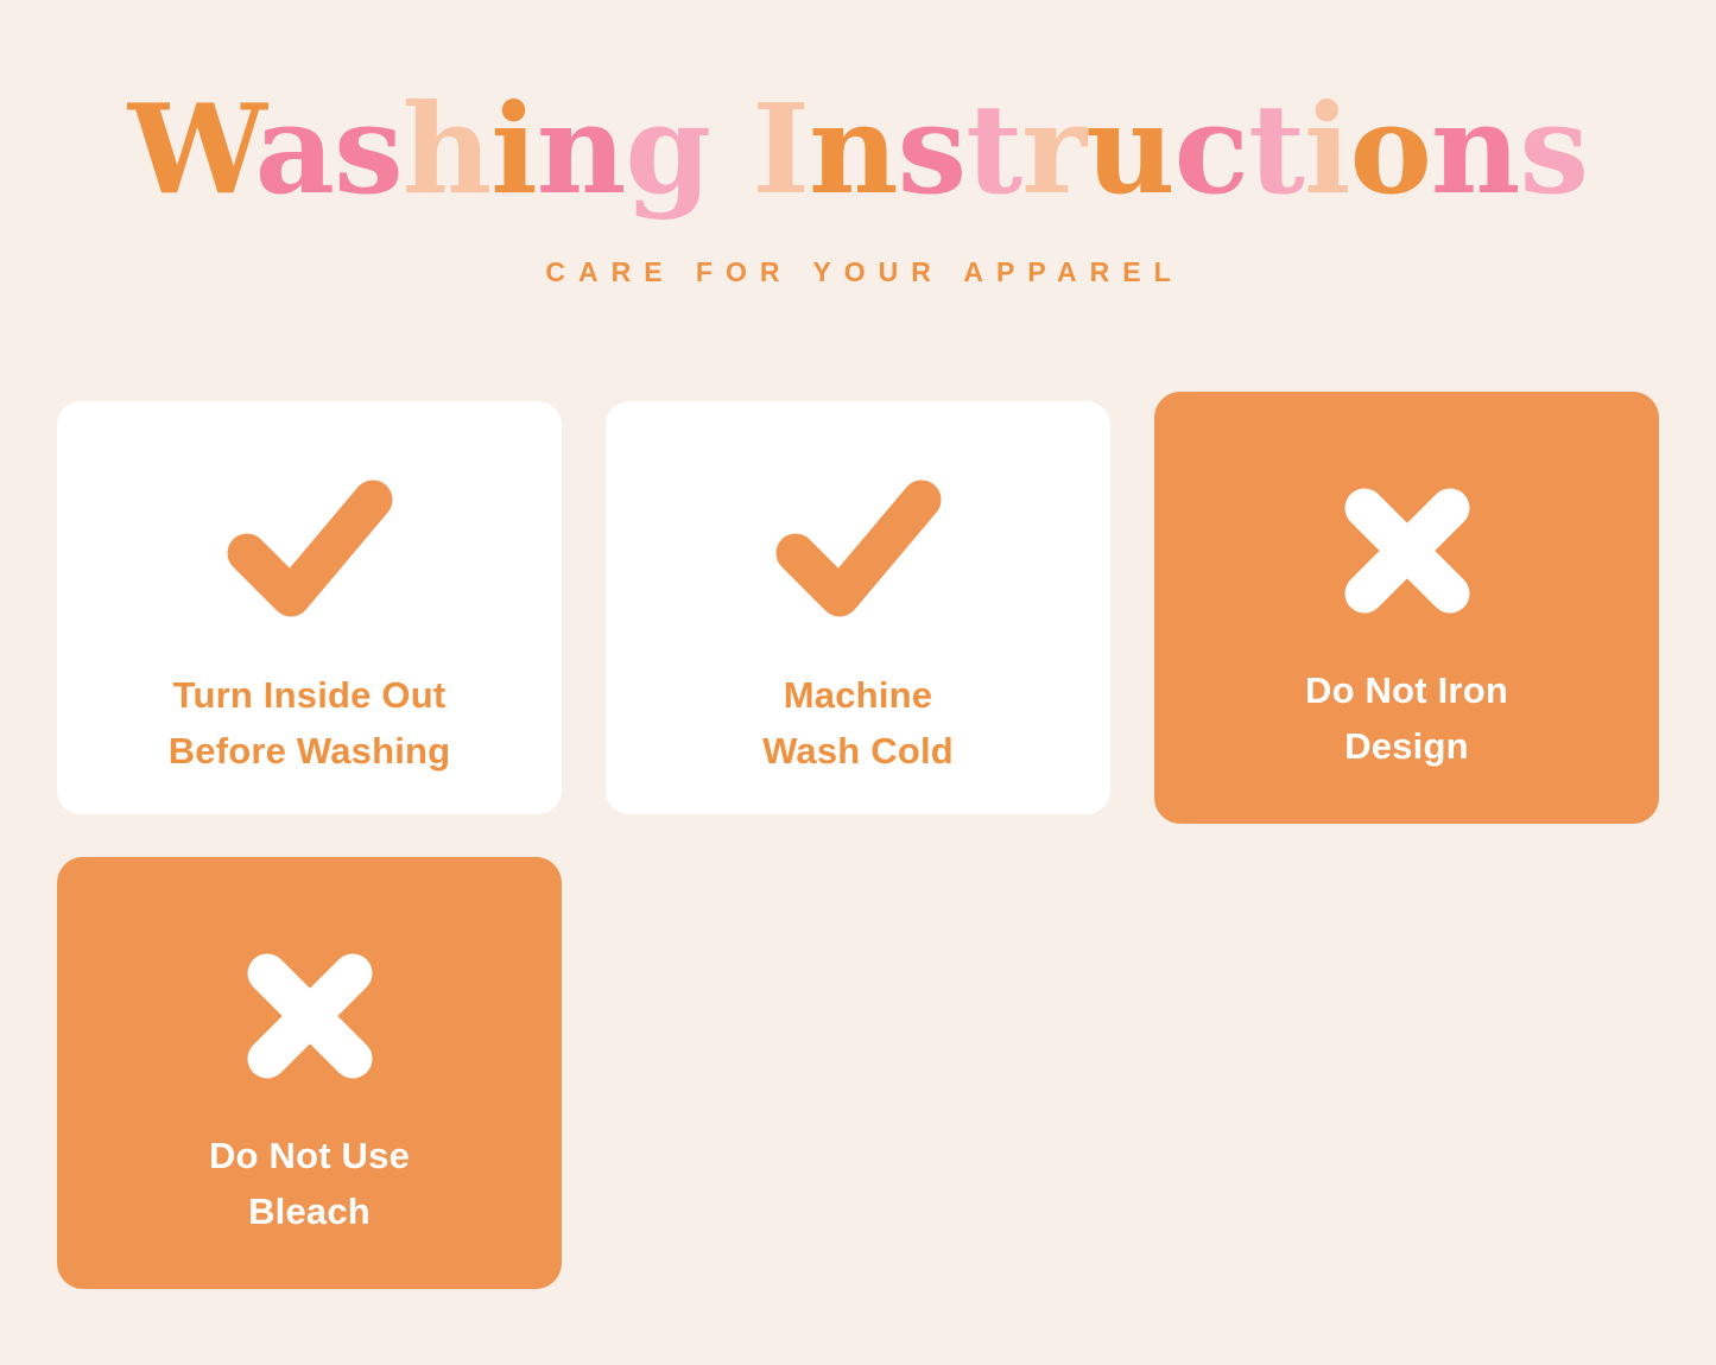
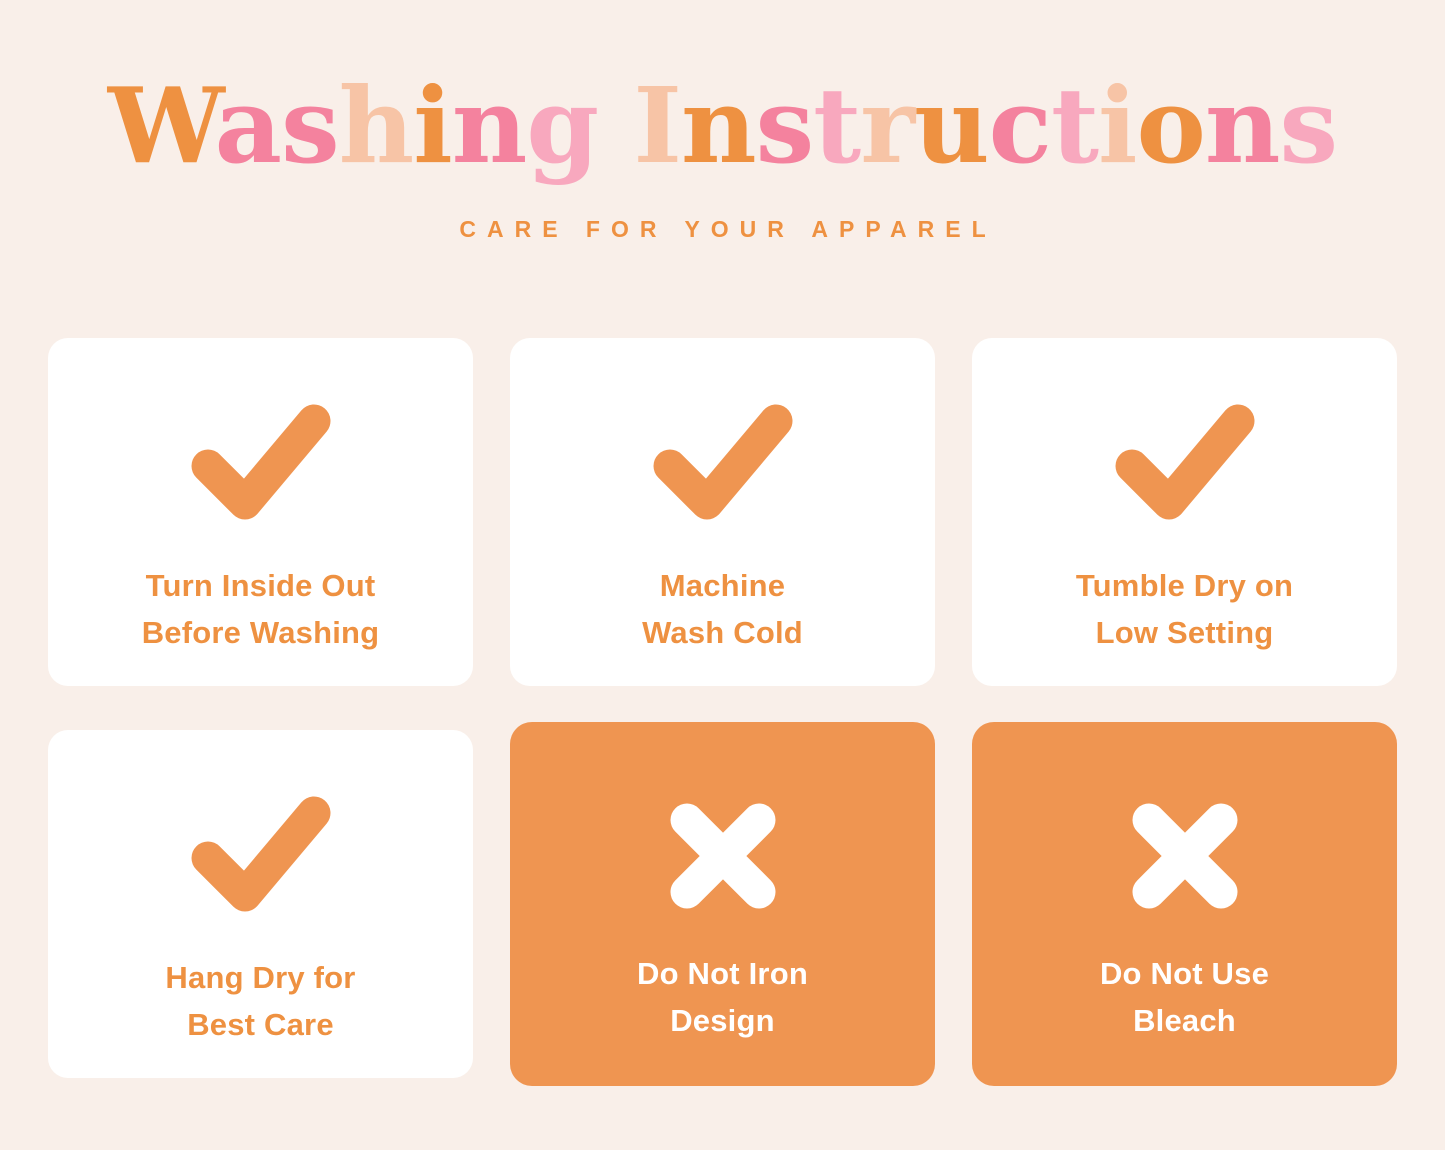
  Washing Instructions
  CARE FOR YOUR APPAREL
  Turn Inside Out
  Before Washing
  Machine
  Wash Cold
+ Tumble Dry on
+ Low Setting
+ Hang Dry for
+ Best Care
  Do Not Iron
  Design
  Do Not Use
  Bleach
